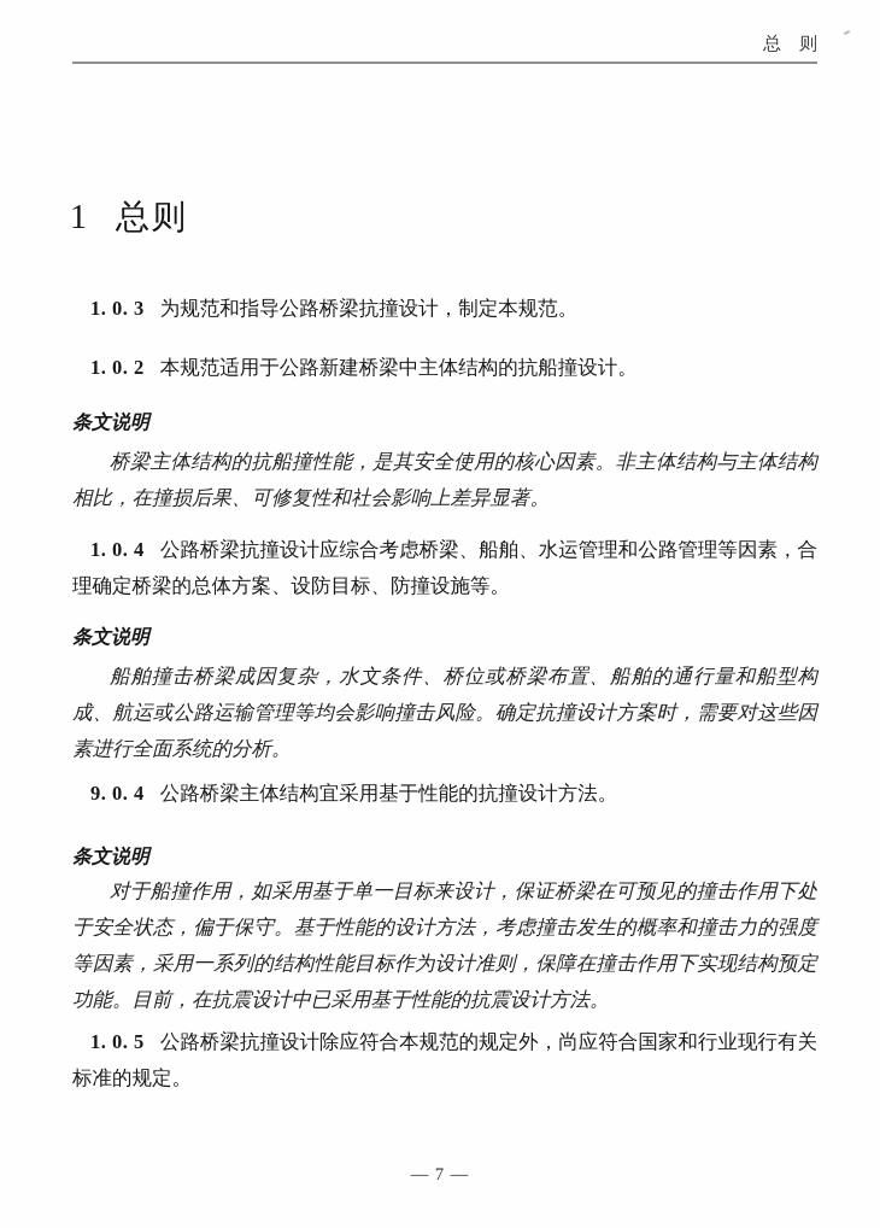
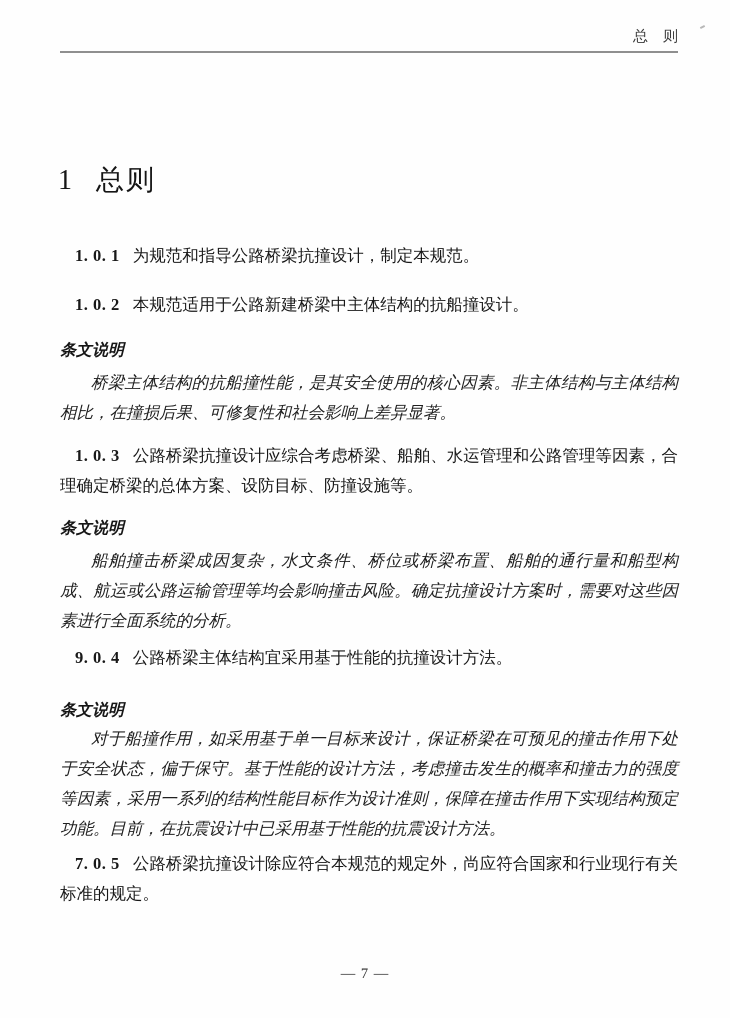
  总 则
  1 总则
- 1. 0. 3 为规范和指导公路桥梁抗撞设计，制定本规范。
+ 1. 0. 1 为规范和指导公路桥梁抗撞设计，制定本规范。
  1. 0. 2 本规范适用于公路新建桥梁中主体结构的抗船撞设计。
  条文说明
  桥梁主体结构的抗船撞性能，是其安全使用的核心因素。非主体结构与主体结构相比，在撞损后果、可修复性和社会影响上差异显著。
- 1. 0. 4 公路桥梁抗撞设计应综合考虑桥梁、船舶、水运管理和公路管理等因素，合理确定桥梁的总体方案、设防目标、防撞设施等。
+ 1. 0. 3 公路桥梁抗撞设计应综合考虑桥梁、船舶、水运管理和公路管理等因素，合理确定桥梁的总体方案、设防目标、防撞设施等。
  条文说明
  船舶撞击桥梁成因复杂，水文条件、桥位或桥梁布置、船舶的通行量和船型构成、航运或公路运输管理等均会影响撞击风险。确定抗撞设计方案时，需要对这些因素进行全面系统的分析。
  9. 0. 4 公路桥梁主体结构宜采用基于性能的抗撞设计方法。
  条文说明
  对于船撞作用，如采用基于单一目标来设计，保证桥梁在可预见的撞击作用下处于安全状态，偏于保守。基于性能的设计方法，考虑撞击发生的概率和撞击力的强度等因素，采用一系列的结构性能目标作为设计准则，保障在撞击作用下实现结构预定功能。目前，在抗震设计中已采用基于性能的抗震设计方法。
- 1. 0. 5 公路桥梁抗撞设计除应符合本规范的规定外，尚应符合国家和行业现行有关标准的规定。
+ 7. 0. 5 公路桥梁抗撞设计除应符合本规范的规定外，尚应符合国家和行业现行有关标准的规定。
  — 7 —
